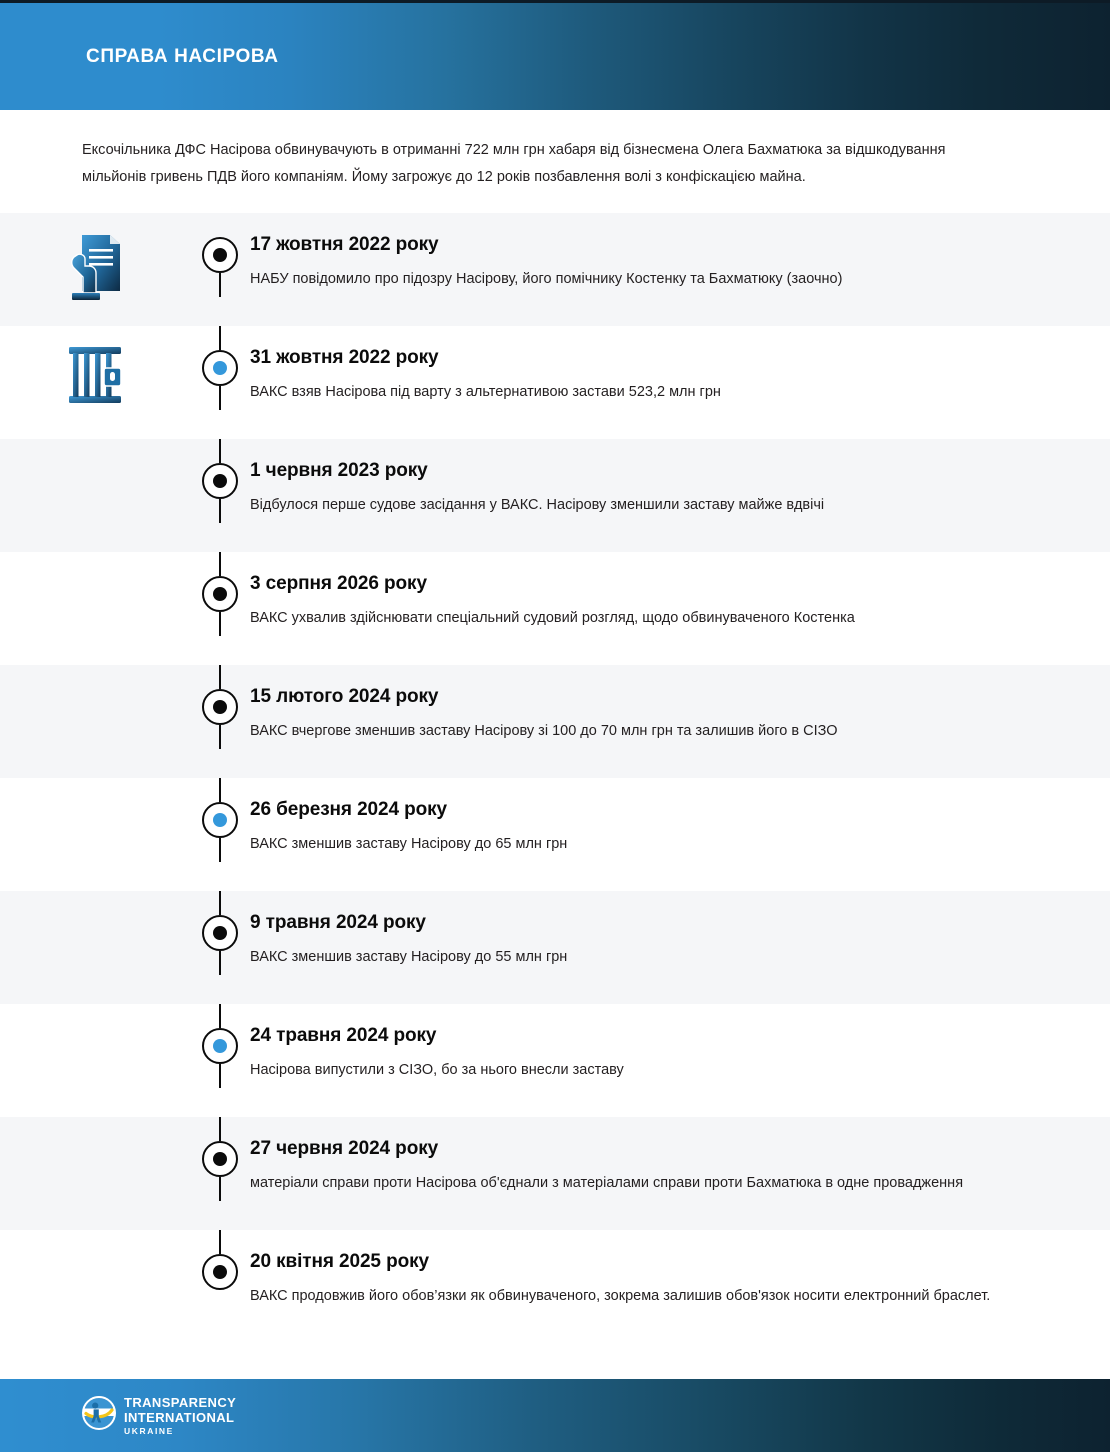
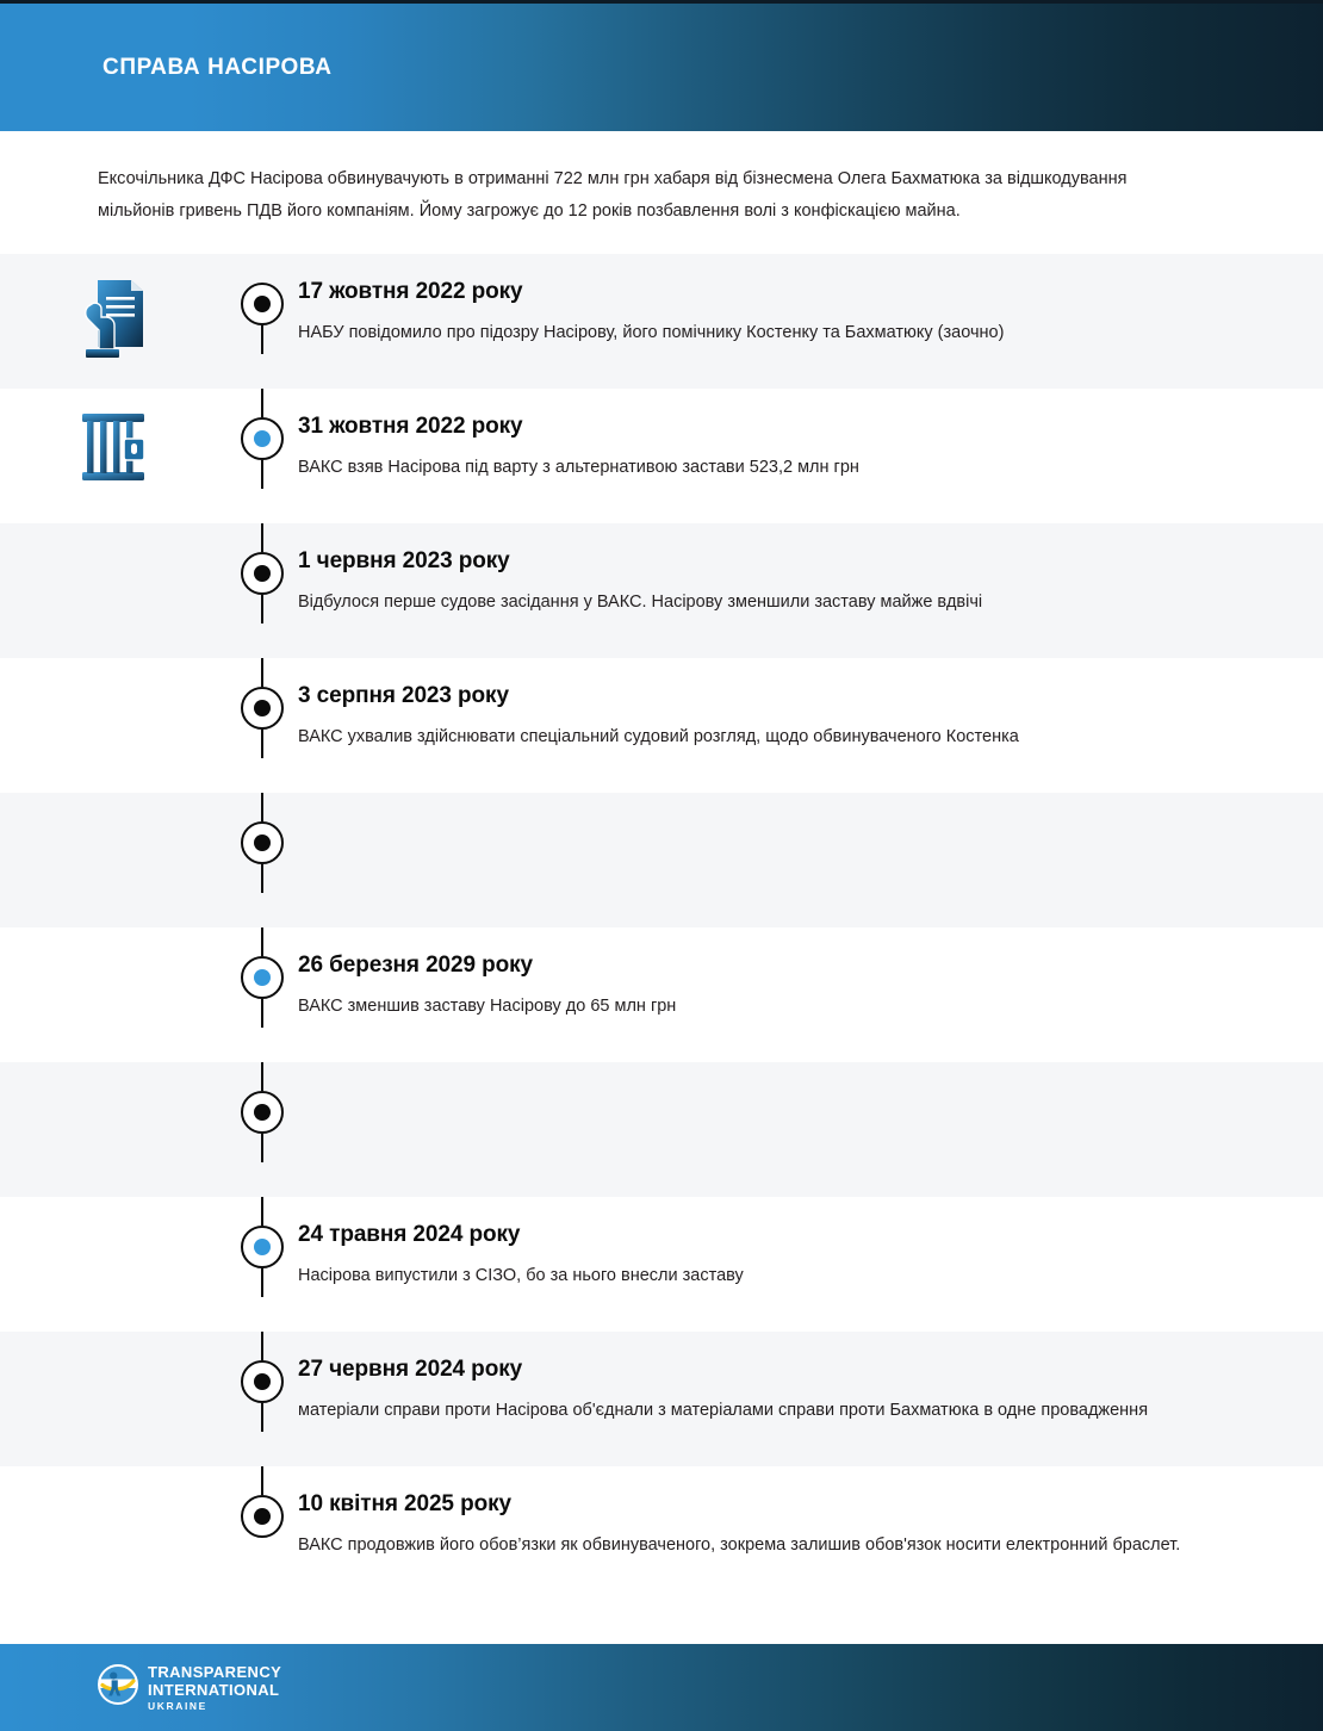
  СПРАВА НАСІРОВА
  Ексочільника ДФС Насірова обвинувачують в отриманні 722 млн грн хабаря від бізнесмена Олега Бахматюка за відшкодування мільйонів гривень ПДВ його компаніям. Йому загрожує до 12 років позбавлення волі з конфіскацією майна.
  17 жовтня 2022 року
  НАБУ повідомило про підозру Насірову, його помічнику Костенку та Бахматюку (заочно)
  31 жовтня 2022 року
  ВАКС взяв Насірова під варту з альтернативою застави 523,2 млн грн
  1 червня 2023 року
  Відбулося перше судове засідання у ВАКС. Насірову зменшили заставу майже вдвічі
- 3 серпня 2026 року
+ 3 серпня 2023 року
  ВАКС ухвалив здійснювати спеціальний судовий розгляд, щодо обвинуваченого Костенка
- 15 лютого 2024 року
- ВАКС вчергове зменшив заставу Насірову зі 100 до 70 млн грн та залишив його в СІЗО
- 26 березня 2024 року
+ 26 березня 2029 року
  ВАКС зменшив заставу Насірову до 65 млн грн
- 9 травня 2024 року
- ВАКС зменшив заставу Насірову до 55 млн грн
  24 травня 2024 року
  Насірова випустили з СІЗО, бо за нього внесли заставу
  27 червня 2024 року
  матеріали справи проти Насірова об'єднали з матеріалами справи проти Бахматюка в одне провадження
- 20 квітня 2025 року
+ 10 квітня 2025 року
  ВАКС продовжив його обов’язки як обвинуваченого, зокрема залишив обов'язок носити електронний браслет.
  TRANSPARENCY
  INTERNATIONAL
  UKRAINE
